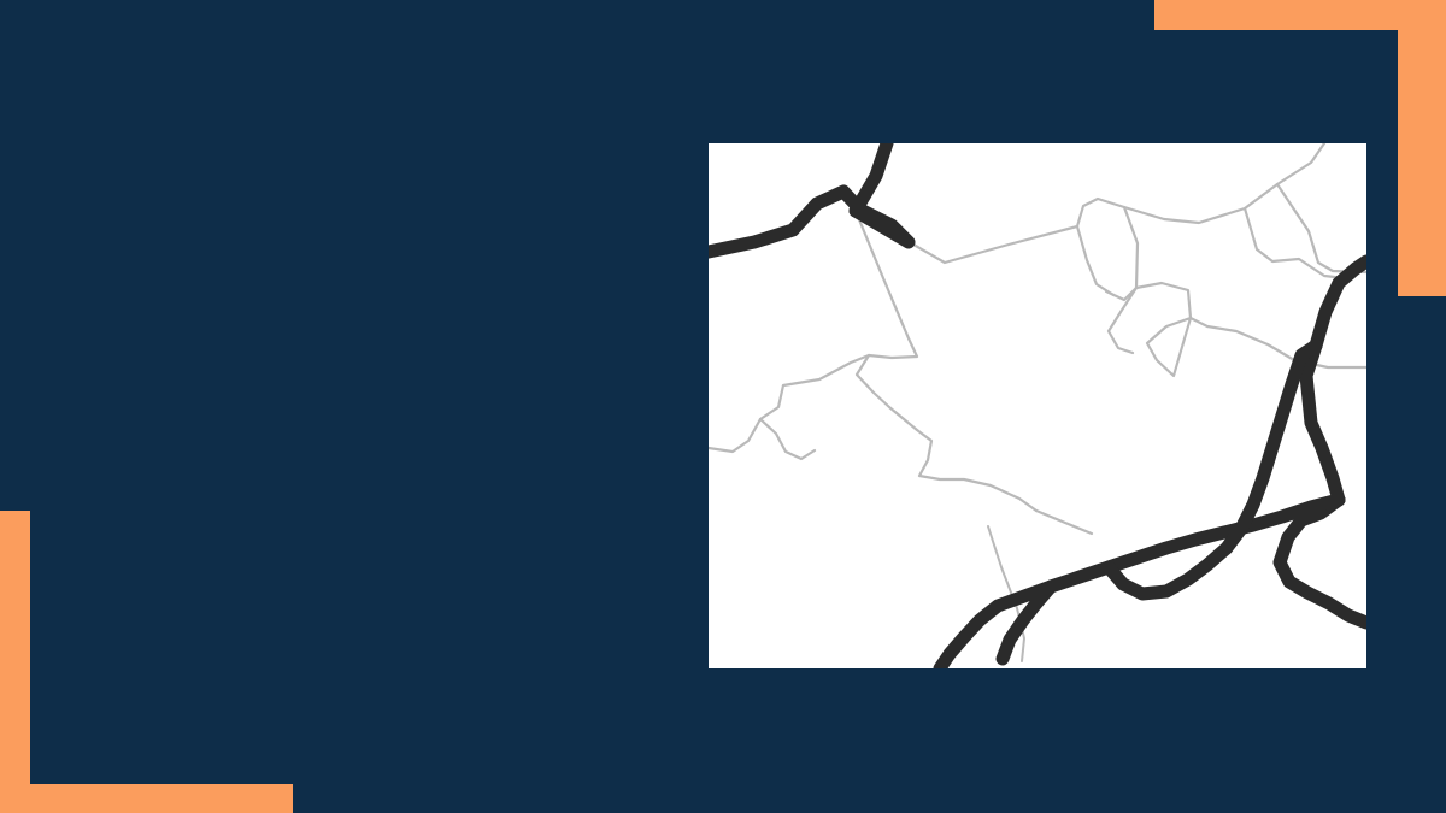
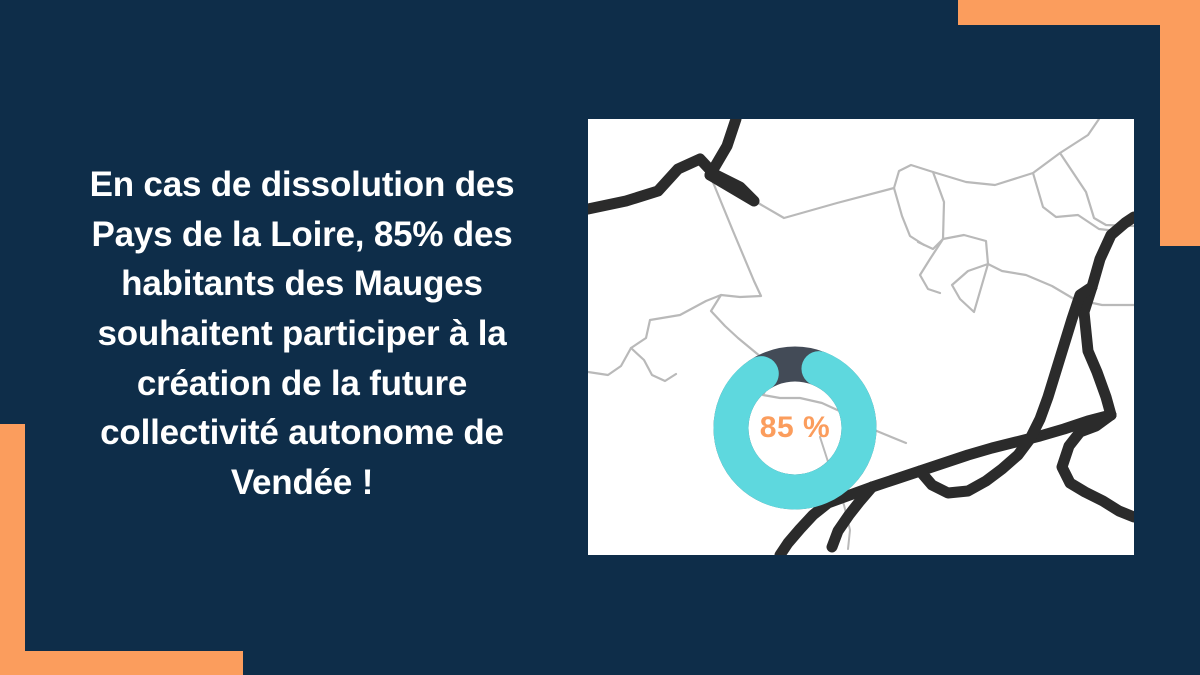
+ En cas de dissolution des Pays de la Loire, 85% des habitants des Mauges souhaitent participer à la création de la future collectivité autonome de Vendée !
+ 85 %
